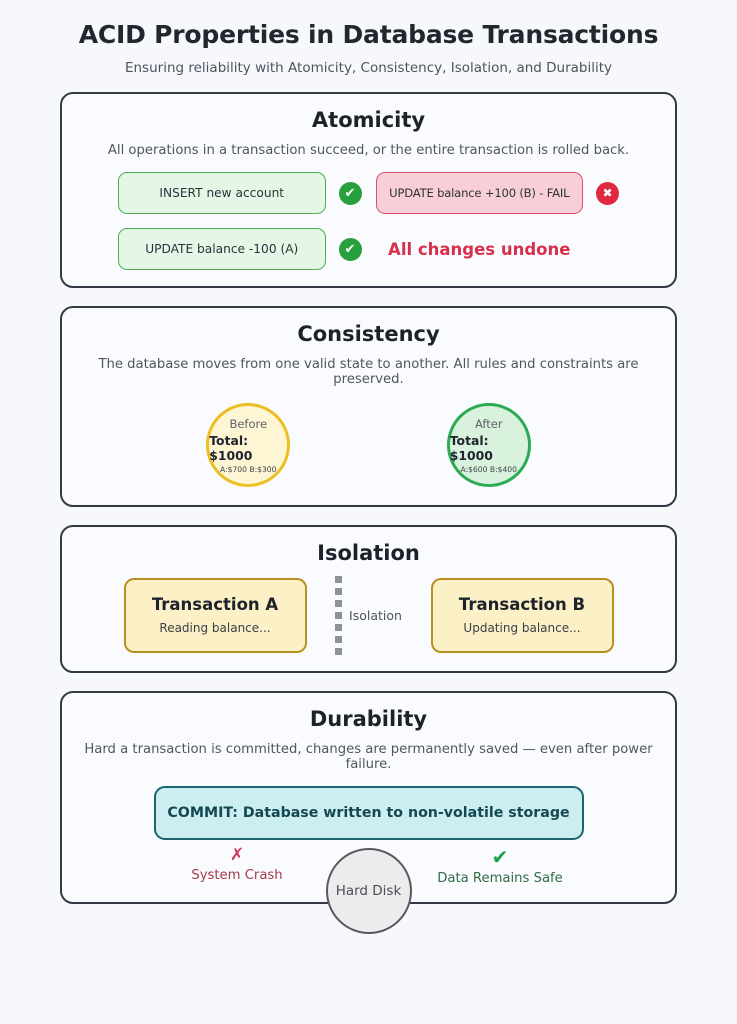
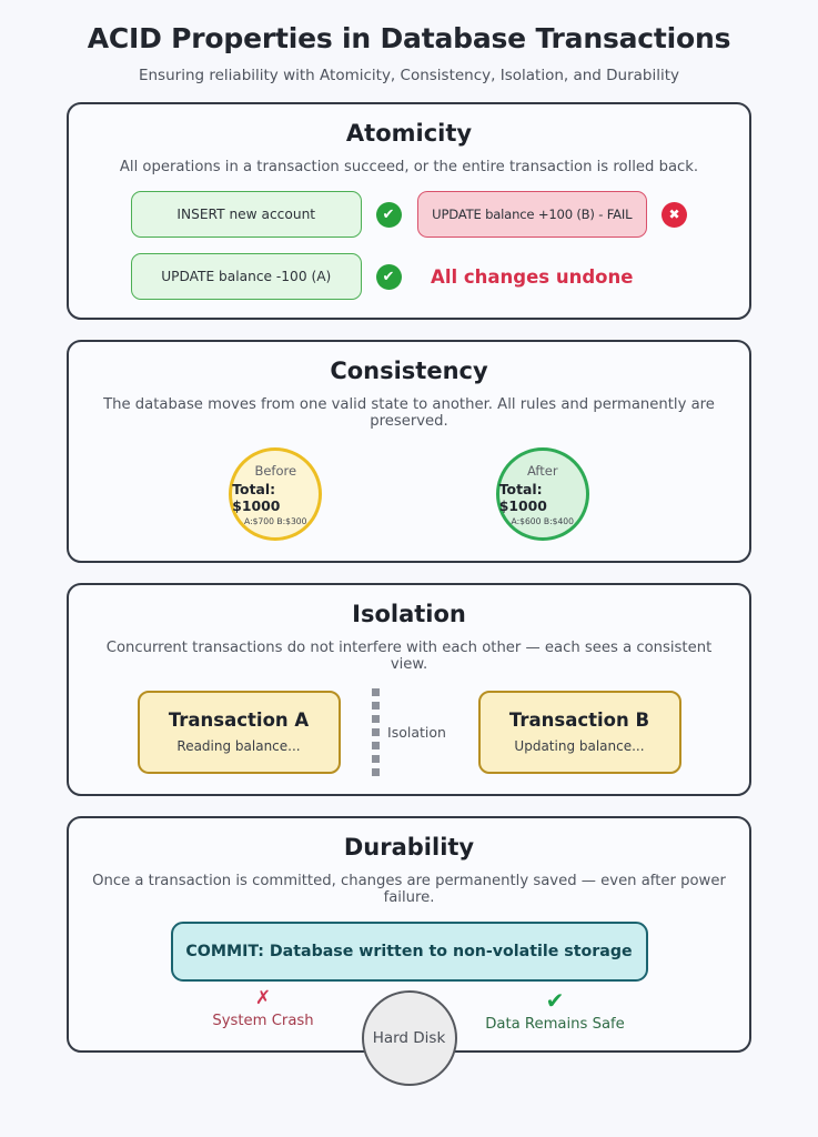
  ACID Properties in Database Transactions
  Ensuring reliability with Atomicity, Consistency, Isolation, and Durability
  Atomicity
  All operations in a transaction succeed, or the entire transaction is rolled back.
  INSERT new account
  ✔
  UPDATE balance +100 (B) - FAIL
  ✖
  UPDATE balance -100 (A)
  ✔
  All changes undone
  Consistency
- The database moves from one valid state to another. All rules and constraints are preserved.
+ The database moves from one valid state to another. All rules and permanently are preserved.
  Before
  Total: $1000
  A:$700 B:$300
  After
  Total: $1000
  A:$600 B:$400
  Isolation
+ Concurrent transactions do not interfere with each other — each sees a consistent view.
  Transaction A
  Reading balance...
  Isolation
  Transaction B
  Updating balance...
  Durability
- Hard a transaction is committed, changes are permanently saved — even after power failure.
+ Once a transaction is committed, changes are permanently saved — even after power failure.
  COMMIT: Database written to non-volatile storage
  ✗
  System Crash
  ✔
  Data Remains Safe
  Hard Disk
